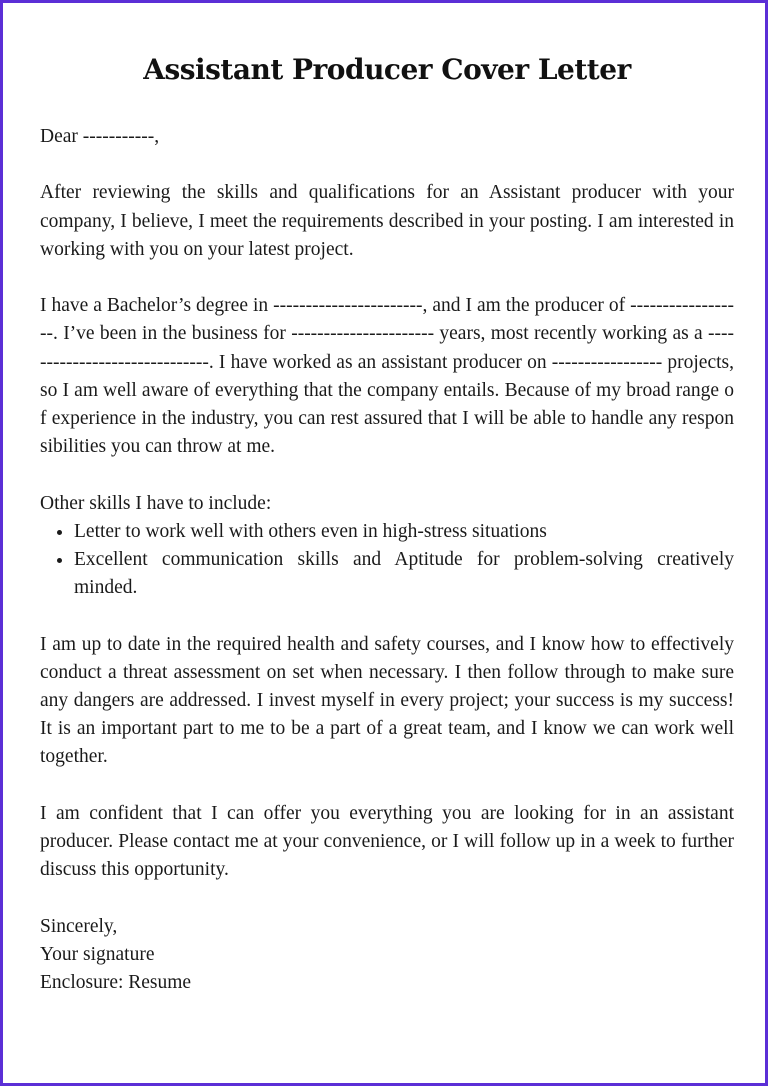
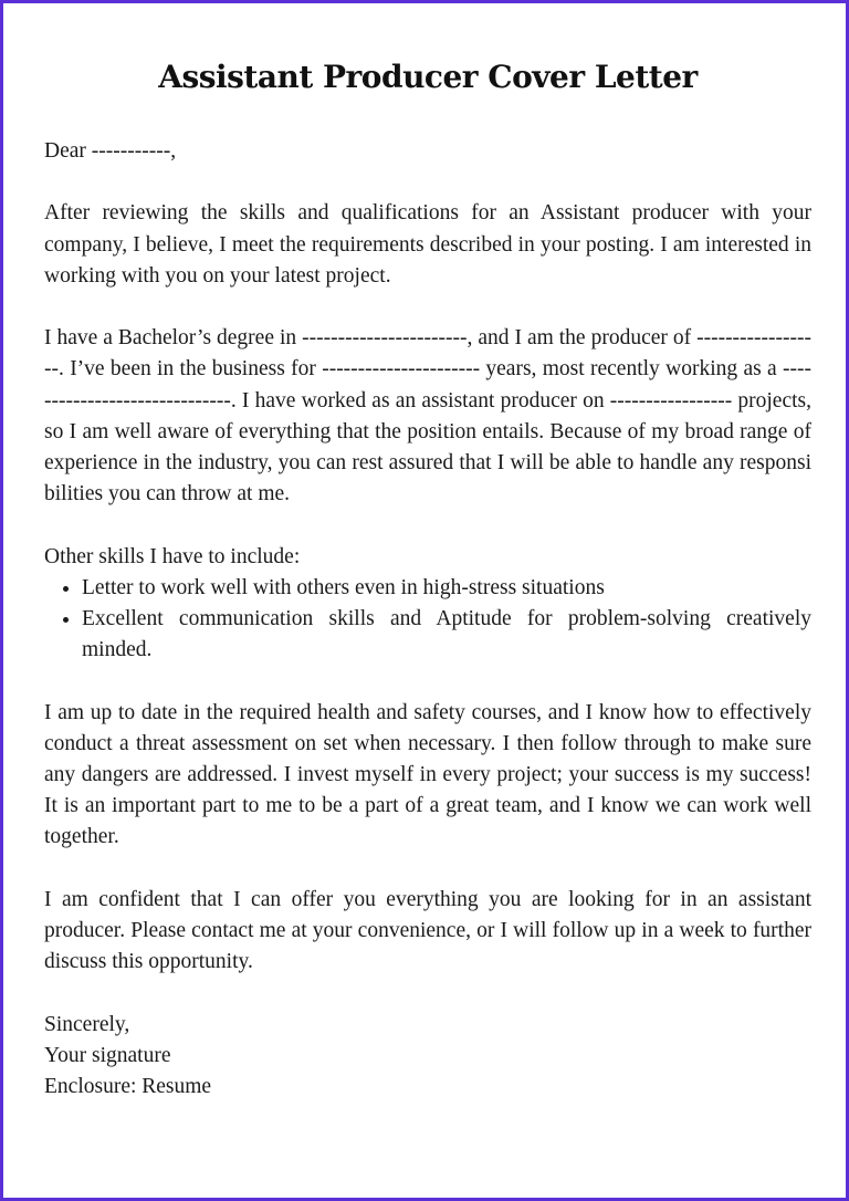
  Assistant Producer Cover Letter
  Dear -----------,
  After reviewing the skills and qualifications for an Assistant producer with your company, I believe, I meet the requirements described in your posting. I am interested in working with you on your latest project.
- I have a Bachelor’s degree in -----------------------, and I am the producer of ------------------. I’ve been in the business for ---------------------- years, most recently working as a ------------------------------. I have worked as an assistant producer on ----------------- projects, so I am well aware of everything that the company entails. Because of my broad range of experience in the industry, you can rest assured that I will be able to handle any responsibilities you can throw at me.
+ I have a Bachelor’s degree in -----------------------, and I am the producer of ------------------. I’ve been in the business for ---------------------- years, most recently working as a ------------------------------. I have worked as an assistant producer on ----------------- projects, so I am well aware of everything that the position entails. Because of my broad range of experience in the industry, you can rest assured that I will be able to handle any responsibilities you can throw at me.
  Other skills I have to include:
  Letter to work well with others even in high-stress situations
  Excellent communication skills and Aptitude for problem-solving creatively minded.
  I am up to date in the required health and safety courses, and I know how to effectively conduct a threat assessment on set when necessary. I then follow through to make sure any dangers are addressed. I invest myself in every project; your success is my success! It is an important part to me to be a part of a great team, and I know we can work well together.
  I am confident that I can offer you everything you are looking for in an assistant producer. Please contact me at your convenience, or I will follow up in a week to further discuss this opportunity.
  Sincerely,
  Your signature
  Enclosure: Resume
